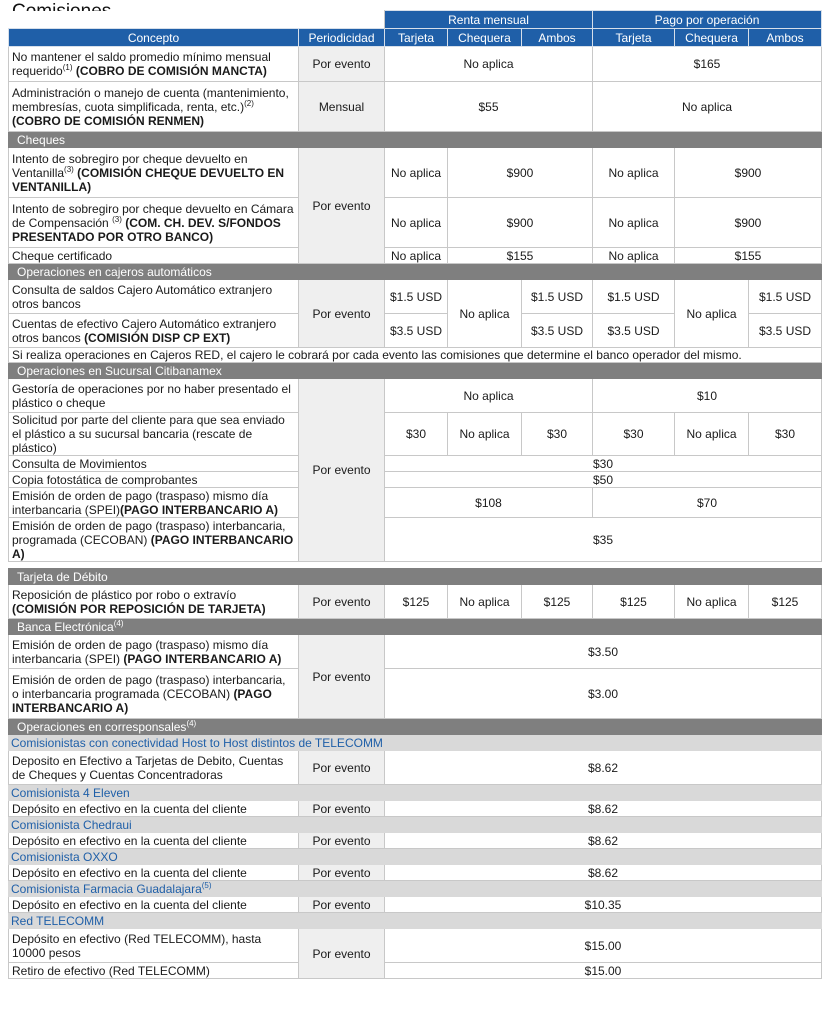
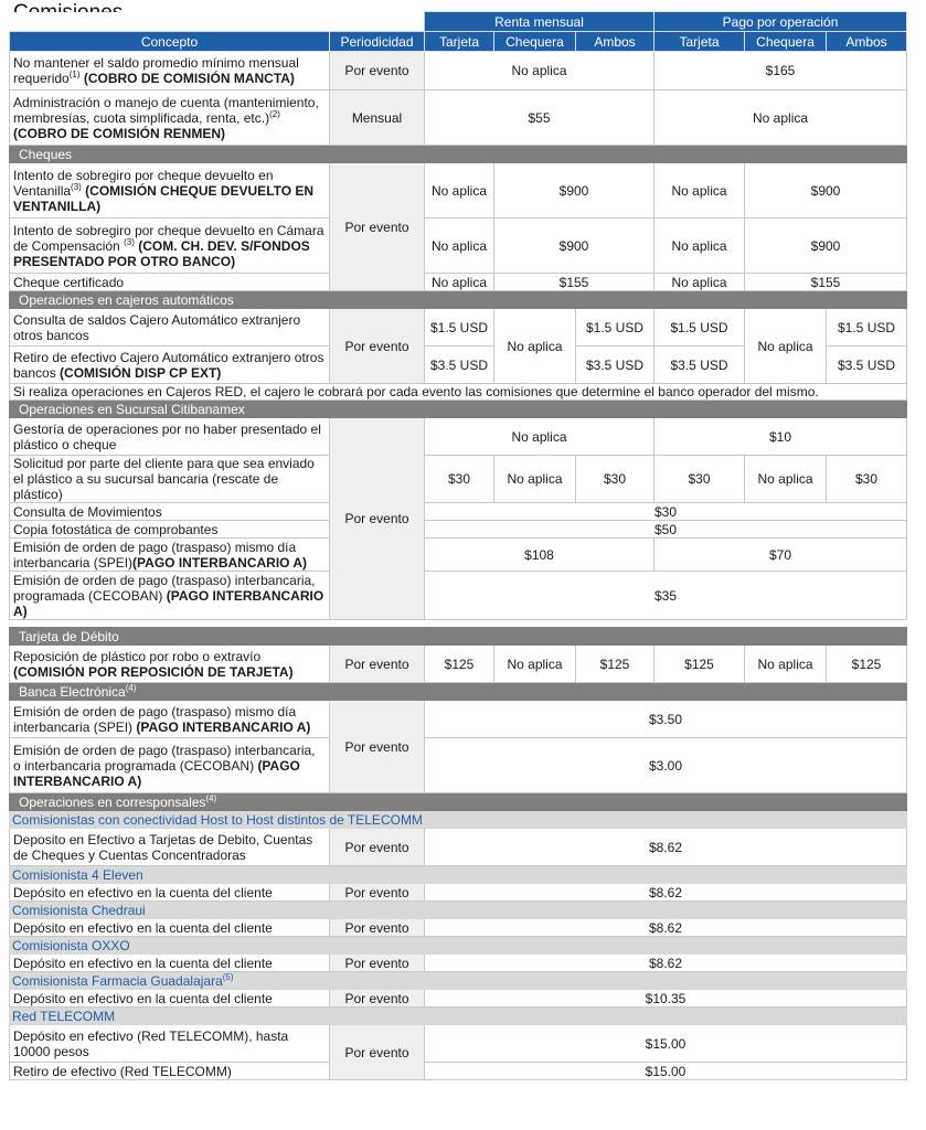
  		Renta mensual	Pago por operación
  Concepto	Periodicidad	Tarjeta	Chequera	Ambos	Tarjeta	Chequera	Ambos
  No mantener el saldo promedio mínimo mensual requerido(1) (COBRO DE COMISIÓN MANCTA)	Por evento	No aplica	$165
  Administración o manejo de cuenta (mantenimiento, membresías, cuota simplificada, renta, etc.)(2)(COBRO DE COMISIÓN RENMEN)	Mensual	$55	No aplica
  Cheques
  Intento de sobregiro por cheque devuelto en Ventanilla(3) (COMISIÓN CHEQUE DEVUELTO EN VENTANILLA)	Por evento	No aplica	$900	No aplica	$900
  Intento de sobregiro por cheque devuelto en Cámara de Compensación (3) (COM. CH. DEV. S/FONDOS PRESENTADO POR OTRO BANCO)	No aplica	$900	No aplica	$900
  Cheque certificado	No aplica	$155	No aplica	$155
  Operaciones en cajeros automáticos
  Consulta de saldos Cajero Automático extranjero otros bancos	Por evento	$1.5 USD	No aplica	$1.5 USD	$1.5 USD	No aplica	$1.5 USD
- Cuentas de efectivo Cajero Automático extranjero otros bancos (COMISIÓN DISP CP EXT)	$3.5 USD	$3.5 USD	$3.5 USD	$3.5 USD
+ Retiro de efectivo Cajero Automático extranjero otros bancos (COMISIÓN DISP CP EXT)	$3.5 USD	$3.5 USD	$3.5 USD	$3.5 USD
  Si realiza operaciones en Cajeros RED, el cajero le cobrará por cada evento las comisiones que determine el banco operador del mismo.
  Operaciones en Sucursal Citibanamex
  Gestoría de operaciones por no haber presentado el plástico o cheque	Por evento	No aplica	$10
  Solicitud por parte del cliente para que sea enviado el plástico a su sucursal bancaria (rescate de plástico)	$30	No aplica	$30	$30	No aplica	$30
  Consulta de Movimientos	$30
  Copia fotostática de comprobantes	$50
  Emisión de orden de pago (traspaso) mismo día interbancaria (SPEI)(PAGO INTERBANCARIO A)	$108	$70
  Emisión de orden de pago (traspaso) interbancaria, programada (CECOBAN) (PAGO INTERBANCARIO A)	$35
  Tarjeta de Débito
  Reposición de plástico por robo o extravío (COMISIÓN POR REPOSICIÓN DE TARJETA)	Por evento	$125	No aplica	$125	$125	No aplica	$125
  Banca Electrónica(4)
  Emisión de orden de pago (traspaso) mismo día interbancaria (SPEI) (PAGO INTERBANCARIO A)	Por evento	$3.50
  Emisión de orden de pago (traspaso) interbancaria, o interbancaria programada (CECOBAN) (PAGO INTERBANCARIO A)	$3.00
  Operaciones en corresponsales(4)
  Comisionistas con conectividad Host to Host distintos de TELECOMM
  Deposito en Efectivo a Tarjetas de Debito, Cuentas de Cheques y Cuentas Concentradoras	Por evento	$8.62
  Comisionista 4 Eleven
  Depósito en efectivo en la cuenta del cliente	Por evento	$8.62
  Comisionista Chedraui
  Depósito en efectivo en la cuenta del cliente	Por evento	$8.62
  Comisionista OXXO
  Depósito en efectivo en la cuenta del cliente	Por evento	$8.62
  Comisionista Farmacia Guadalajara(5)
  Depósito en efectivo en la cuenta del cliente	Por evento	$10.35
  Red TELECOMM
  Depósito en efectivo (Red TELECOMM), hasta 10000 pesos	Por evento	$15.00
  Retiro de efectivo (Red TELECOMM)	$15.00
